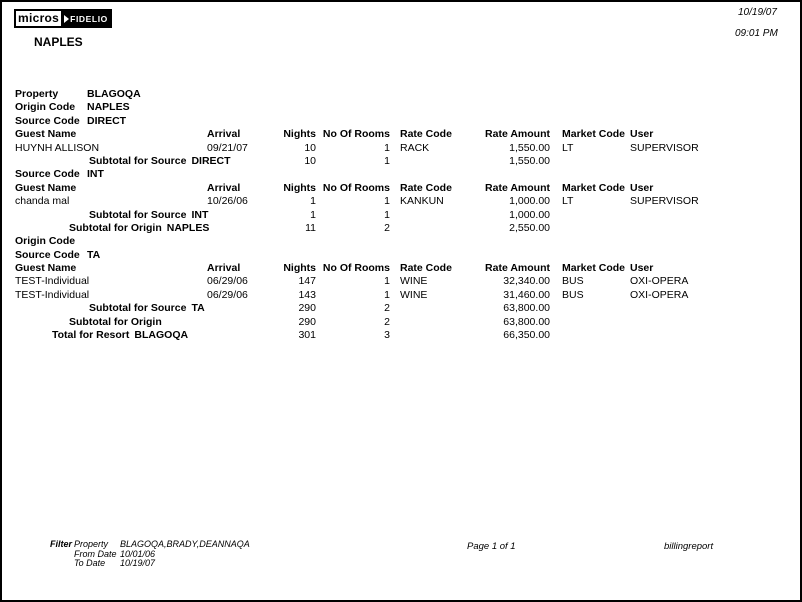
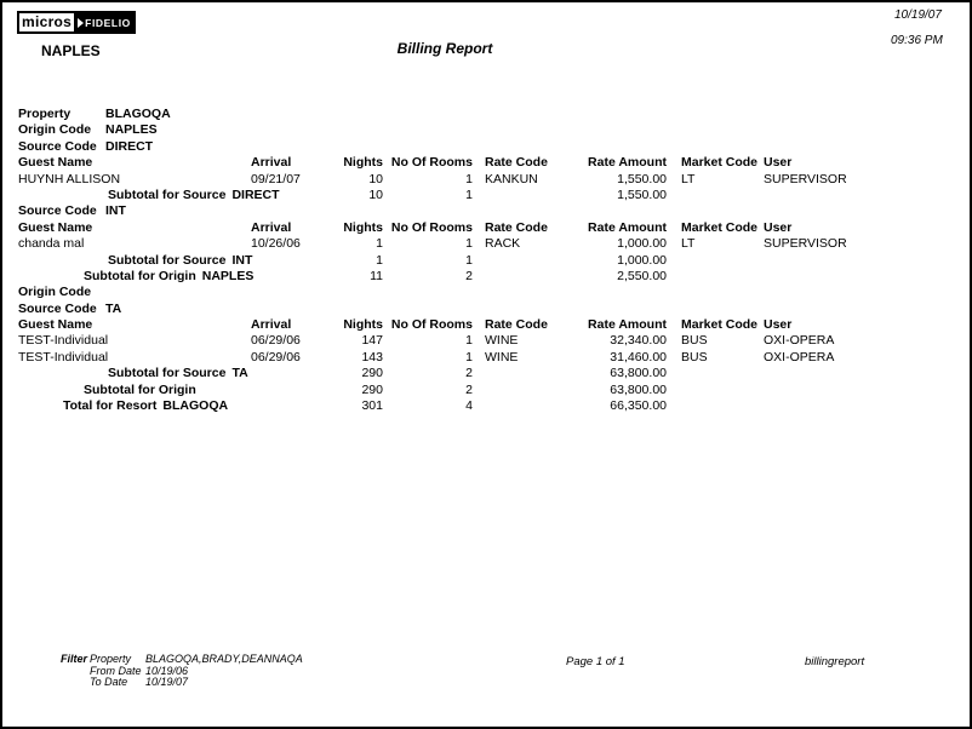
  micros
  FIDELIO
  NAPLES
+ Billing Report
  10/19/07
- 09:01 PM
+ 09:36 PM
  Property
  BLAGOQA
  Origin Code
  NAPLES
  Source Code
  DIRECT
  Guest Name
  Arrival
  Nights
  No Of Rooms
  Rate Code
  Rate Amount
  Market Code
  User
  HUYNH ALLISON
  09/21/07
  10
  1
- RACK
+ KANKUN
  1,550.00
  LT
  SUPERVISOR
  Subtotal for Source DIRECT
  10
  1
  1,550.00
  Source Code
  INT
  Guest Name
  Arrival
  Nights
  No Of Rooms
  Rate Code
  Rate Amount
  Market Code
  User
  chanda mal
  10/26/06
  1
  1
- KANKUN
+ RACK
  1,000.00
  LT
  SUPERVISOR
  Subtotal for Source INT
  1
  1
  1,000.00
  Subtotal for Origin NAPLES
  11
  2
  2,550.00
  Origin Code
  Source Code
  TA
  Guest Name
  Arrival
  Nights
  No Of Rooms
  Rate Code
  Rate Amount
  Market Code
  User
  TEST-Individual
  06/29/06
  147
  1
  WINE
  32,340.00
  BUS
  OXI-OPERA
  TEST-Individual
  06/29/06
  143
  1
  WINE
  31,460.00
  BUS
  OXI-OPERA
  Subtotal for Source TA
  290
  2
  63,800.00
  Subtotal for Origin
  290
  2
  63,800.00
  Total for Resort BLAGOQA
  301
- 3
+ 4
  66,350.00
  Filter
  Property BLAGOQA,BRADY,DEANNAQA
- From Date 10/01/06
+ From Date 10/19/06
  To Date 10/19/07
  Page 1 of 1
  billingreport
